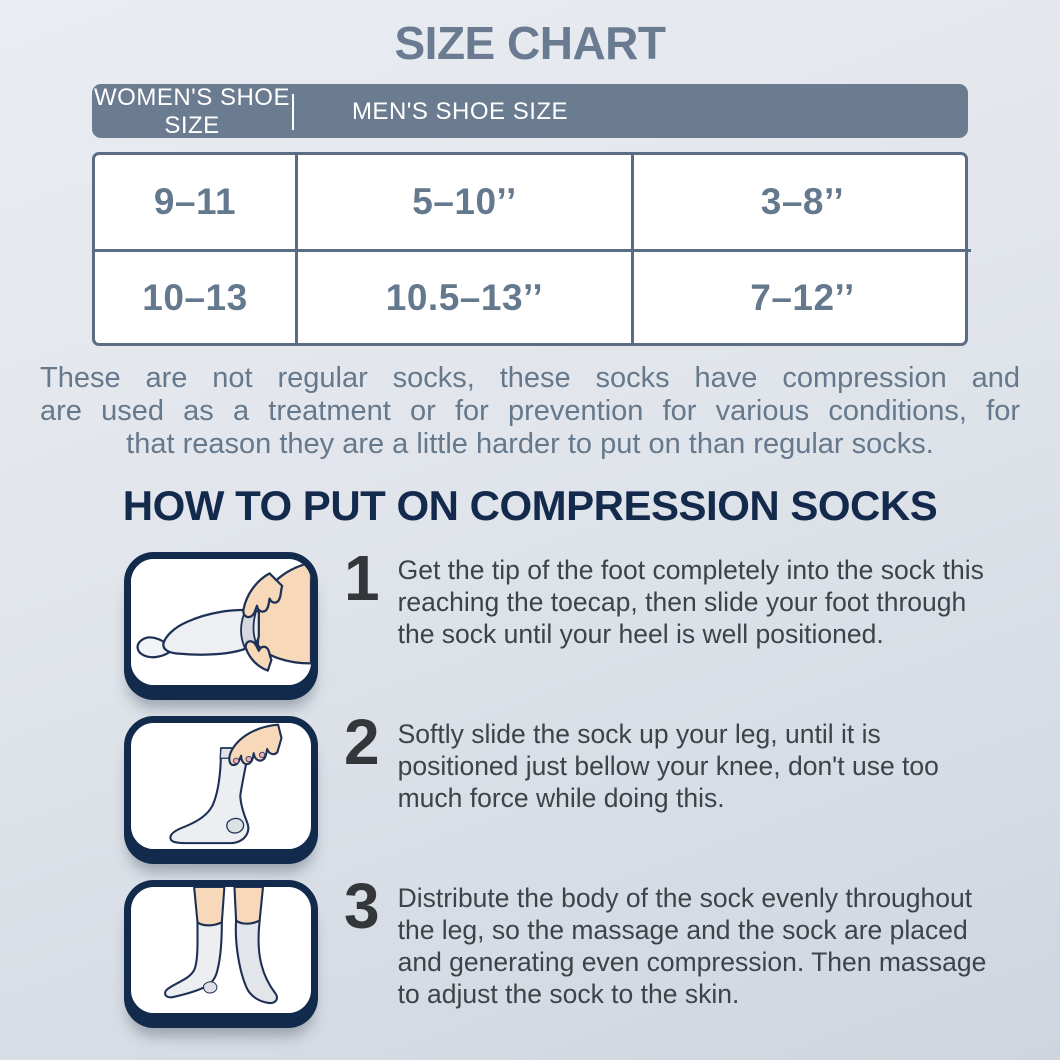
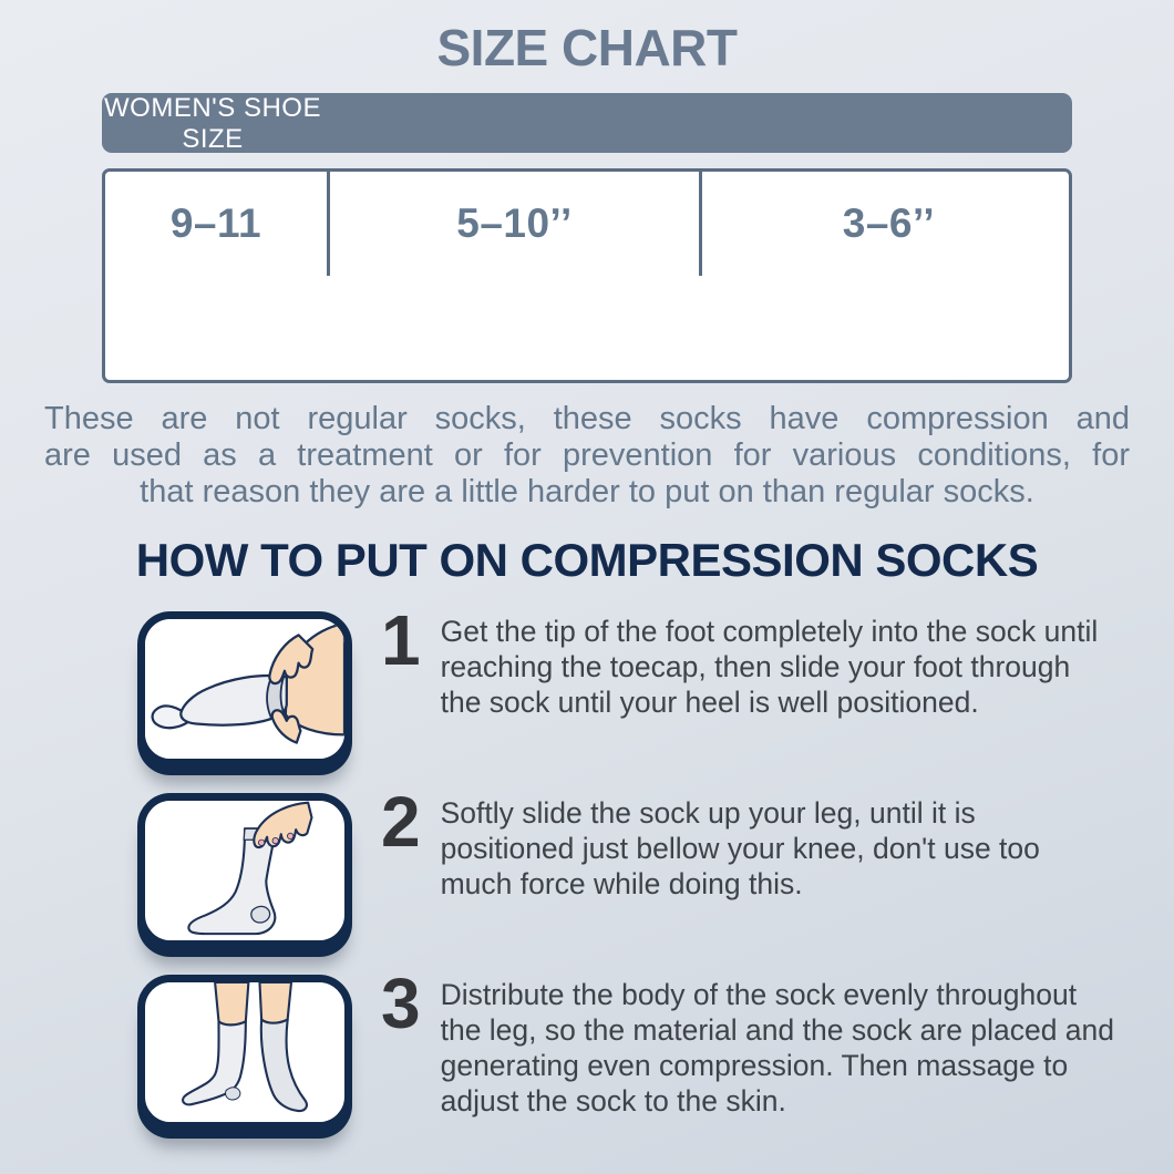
  SIZE CHART
  WOMEN'S SHOE SIZE
- MEN'S SHOE SIZE
  9–11
  5–10’’
- 3–8’’
+ 3–6’’
- 10–13
- 10.5–13’’
- 7–12’’
  These are not regular socks, these socks have compression and
  are used as a treatment or for prevention for various conditions, for
  that reason they are a little harder to put on than regular socks.
  HOW TO PUT ON COMPRESSION SOCKS
  1
- Get the tip of the foot completely into the sock this reaching the toecap, then slide your foot through the sock until your heel is well positioned.
+ Get the tip of the foot completely into the sock until reaching the toecap, then slide your foot through the sock until your heel is well positioned.
  2
  Softly slide the sock up your leg, until it is positioned just bellow your knee, don't use too much force while doing this.
  3
- Distribute the body of the sock evenly throughout the leg, so the massage and the sock are placed and generating even compression. Then massage to adjust the sock to the skin.
+ Distribute the body of the sock evenly throughout the leg, so the material and the sock are placed and generating even compression. Then massage to adjust the sock to the skin.
